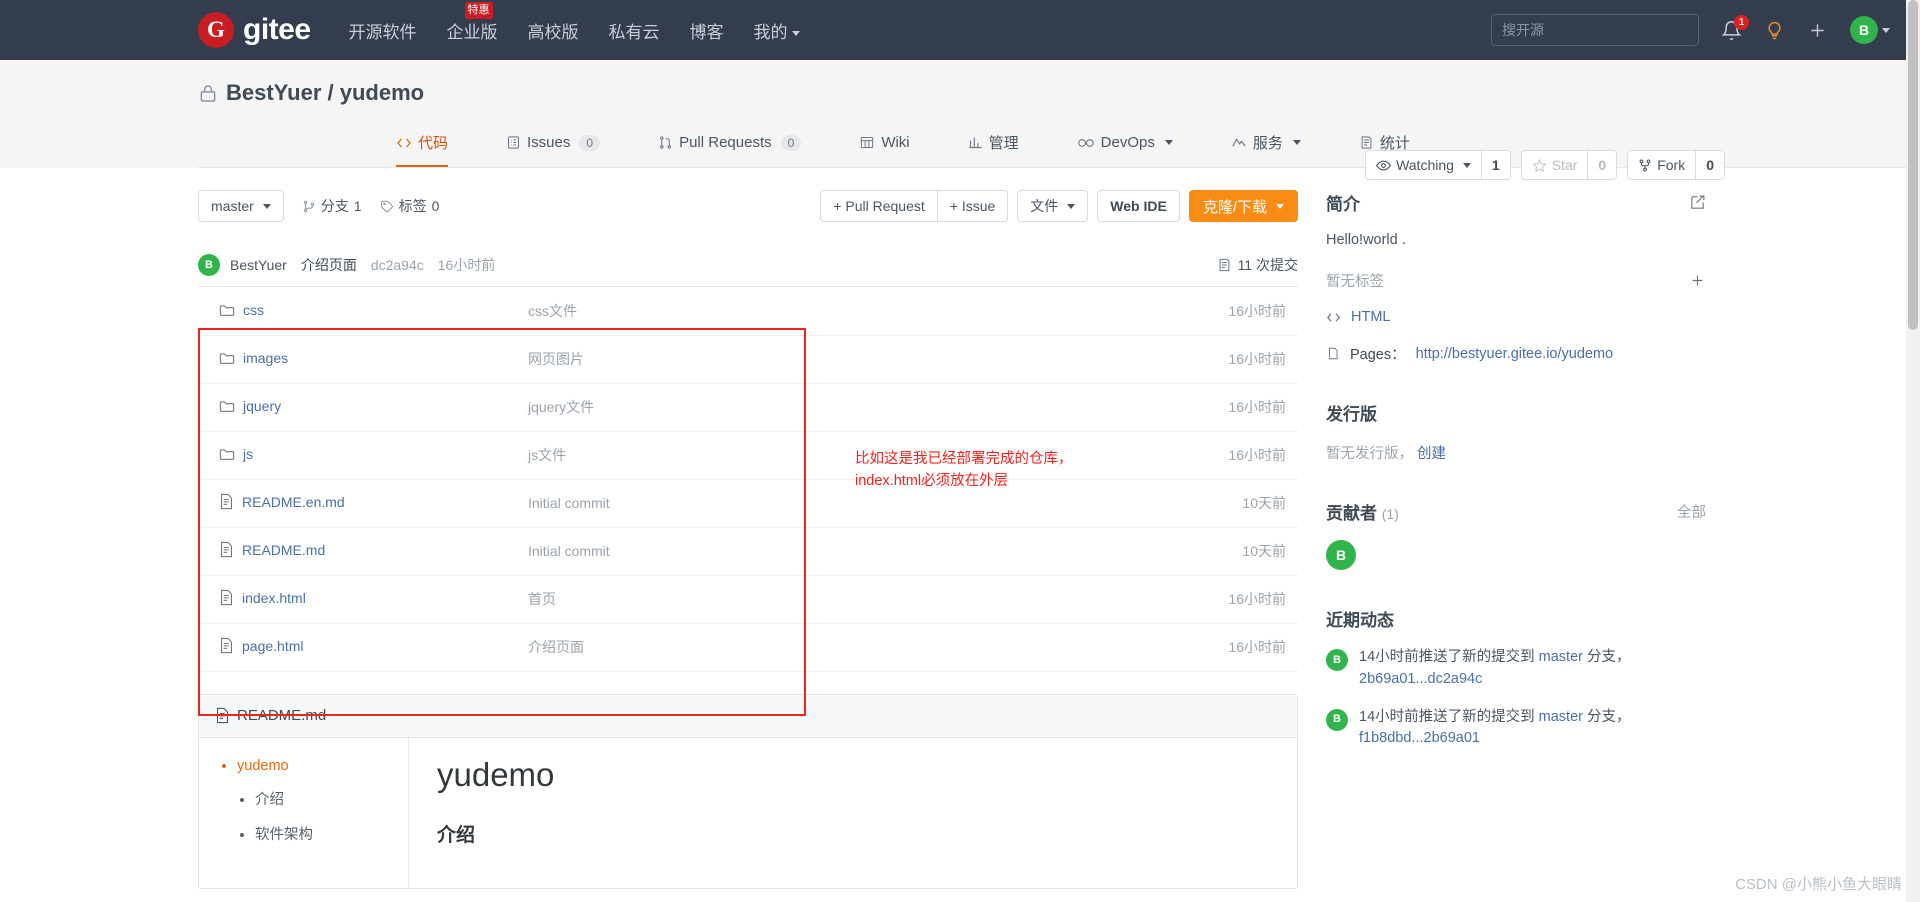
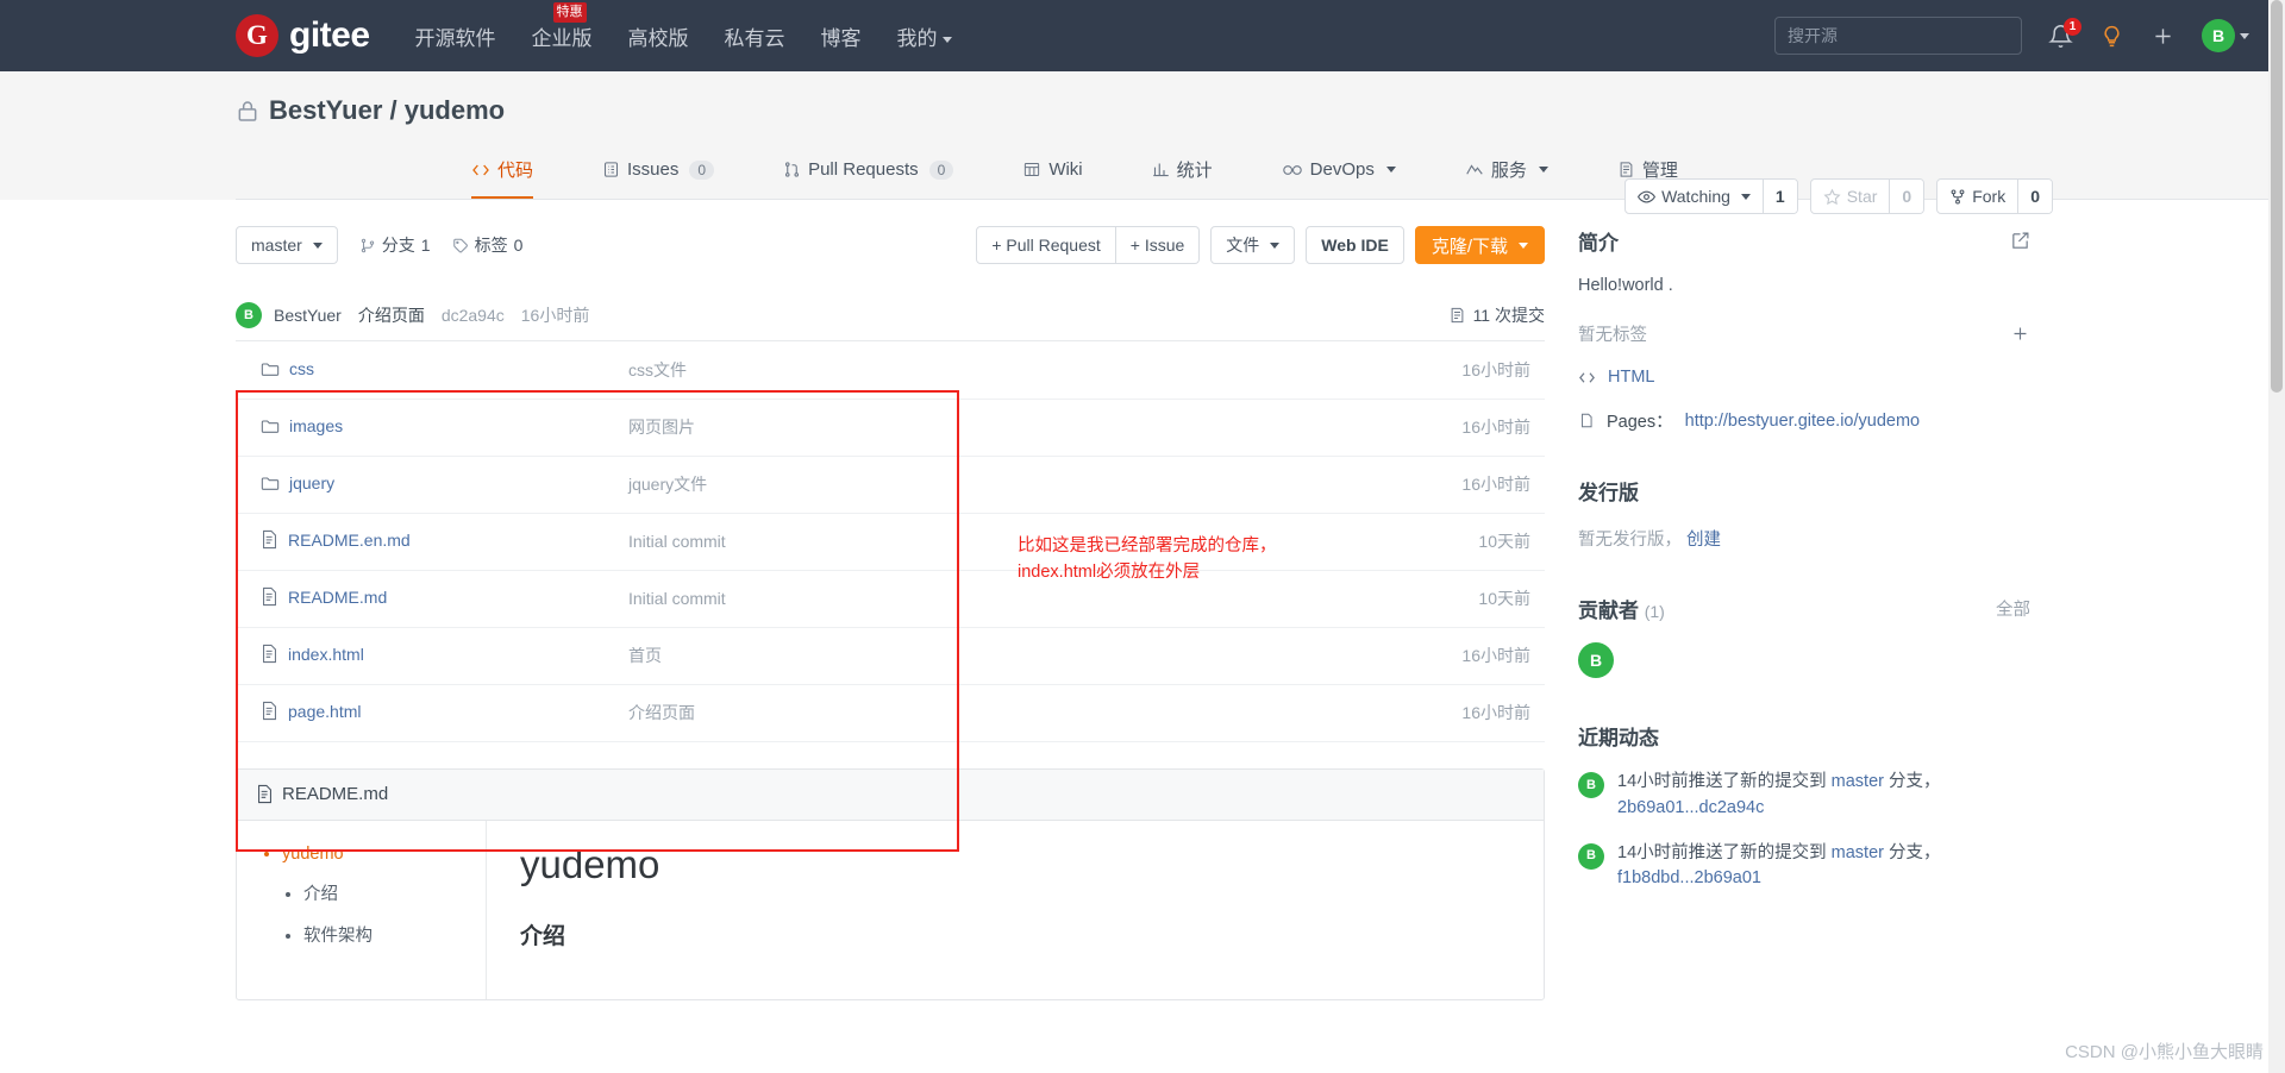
  G
  gitee
  开源软件
  特惠
  企业版
  高校版
  私有云
  博客
  我的
  搜开源
  1
  B
  BestYuer / yudemo
  Watching
  1
  Star
  0
  Fork
  0
  代码
  Issues
  0
  Pull Requests
  0
  Wiki
- 管理
+ 统计
  DevOps
  服务
- 统计
+ 管理
  master
  分支
  1
  标签
  0
  + Pull Request
  + Issue
  文件
  Web IDE
  克隆/下载
  B
  BestYuer
  介绍页面
  dc2a94c
  16小时前
  11 次提交
  css	css文件	16小时前
  images	网页图片	16小时前
  jquery	jquery文件	16小时前
- js	js文件	16小时前
  README.en.md	Initial commit	10天前
  README.md	Initial commit	10天前
  index.html	首页	16小时前
  page.html	介绍页面	16小时前
  README.md
  yudemo
  介绍
  软件架构
  yudemo
  介绍
  简介
  Hello!world .
  暂无标签
  HTML
  Pages：
  http://bestyuer.gitee.io/yudemo
  发行版
  暂无发行版， 创建
  贡献者 (1)
  全部
  B
  近期动态
  B
  14小时前推送了新的提交到 master 分支，2b69a01...dc2a94c
  B
  14小时前推送了新的提交到 master 分支，f1b8dbd...2b69a01
  比如这是我已经部署完成的仓库，
  index.html必须放在外层
  CSDN @小熊小鱼大眼睛
